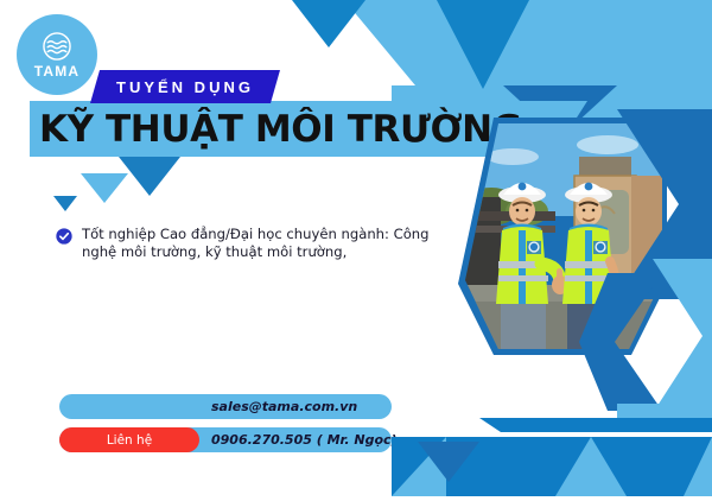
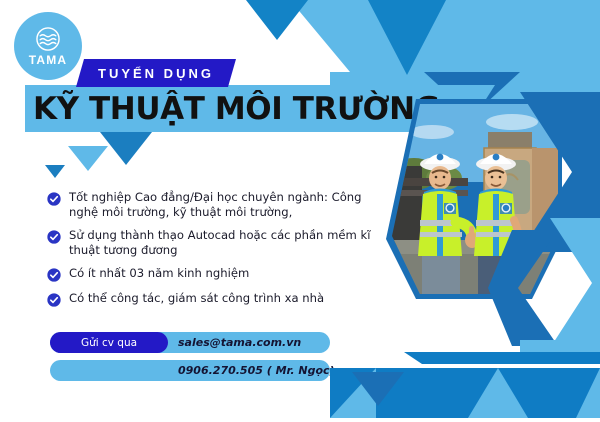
  TAMA
  TUYỂN DỤNG
  KỸ THUẬT MÔI TRƯỜN
  Tốt nghiệp Cao đẳng/Đại học chuyên ngành: Công nghệ môi trường, kỹ thuật môi trường,
+ Sử dụng thành thạo Autocad hoặc các phần mềm kĩ thuật tương đương
+ Có ít nhất 03 năm kinh nghiệm
+ Có thể công tác, giám sát công trình xa nhà
+ Gửi cv qua
  sales@tama.com.vn
- Liên hệ
  0906.270.505 ( Mr. Ngọc
